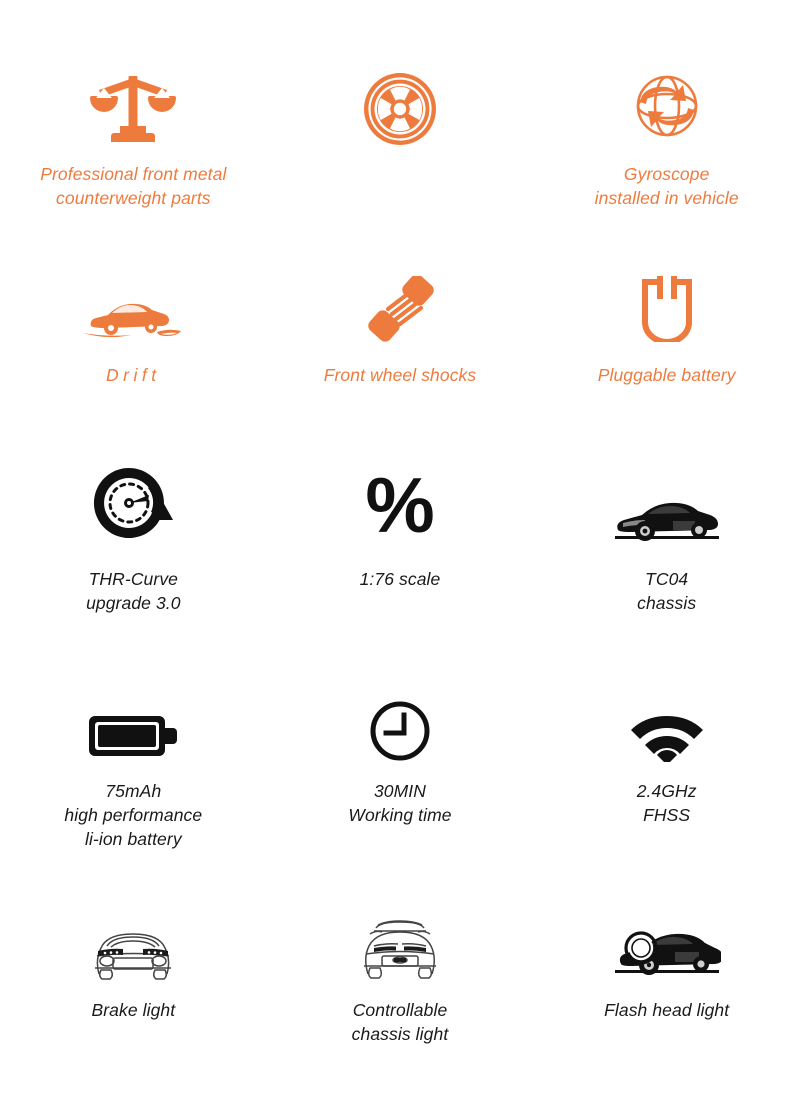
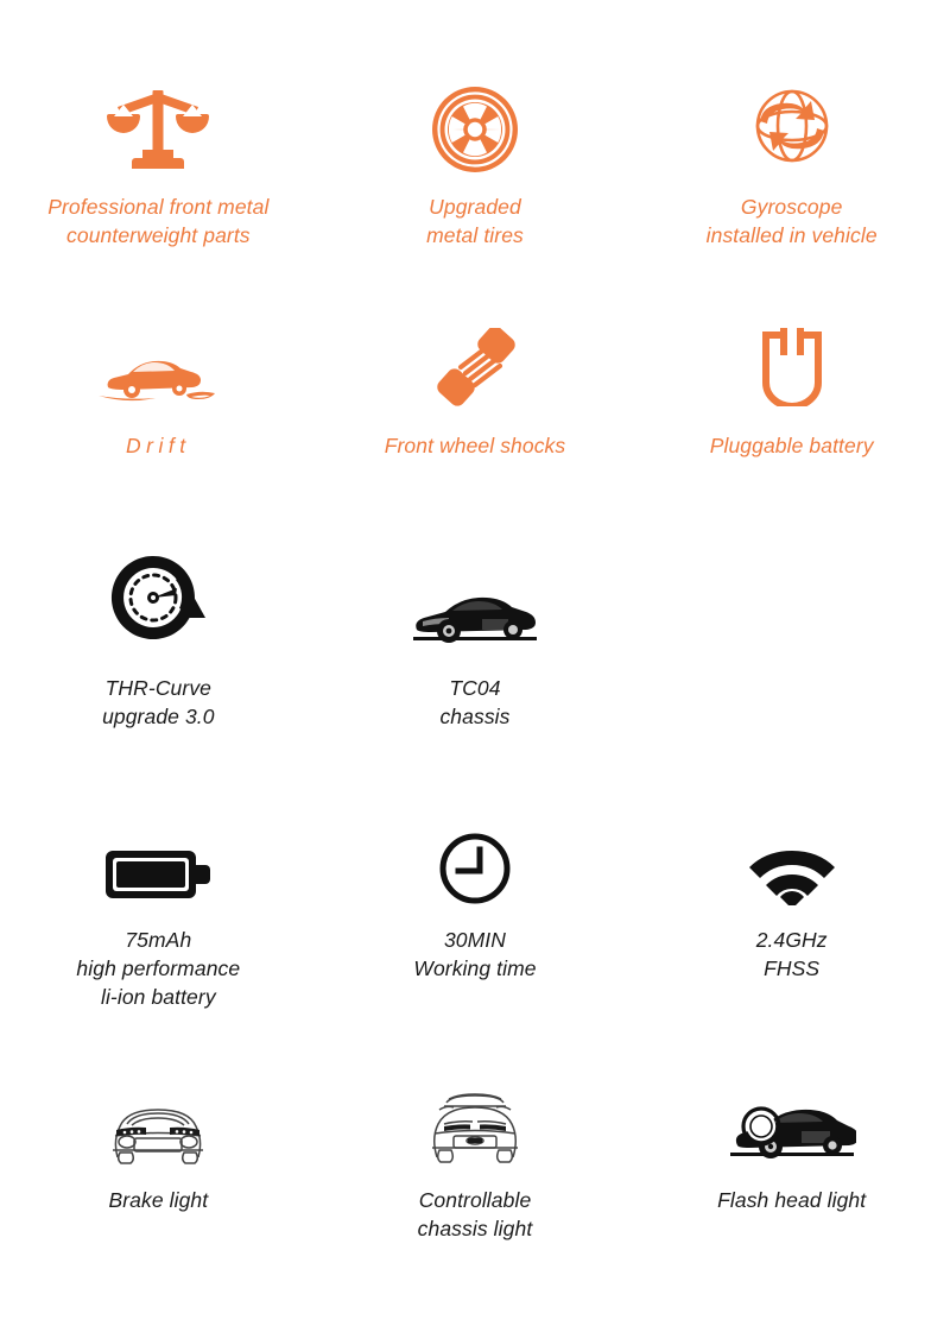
  Professional front metal
  counterweight parts
+ Upgraded
+ metal tires
  Gyroscope
  installed in vehicle
  Drift
  Front wheel shocks
  Pluggable battery
  THR-Curve
  upgrade 3.0
- %
- 1:76 scale
  TC04
  chassis
  75mAh
  high performance
  li-ion battery
  30MIN
  Working time
  2.4GHz
  FHSS
  Brake light
  Controllable
  chassis light
  Flash head light
